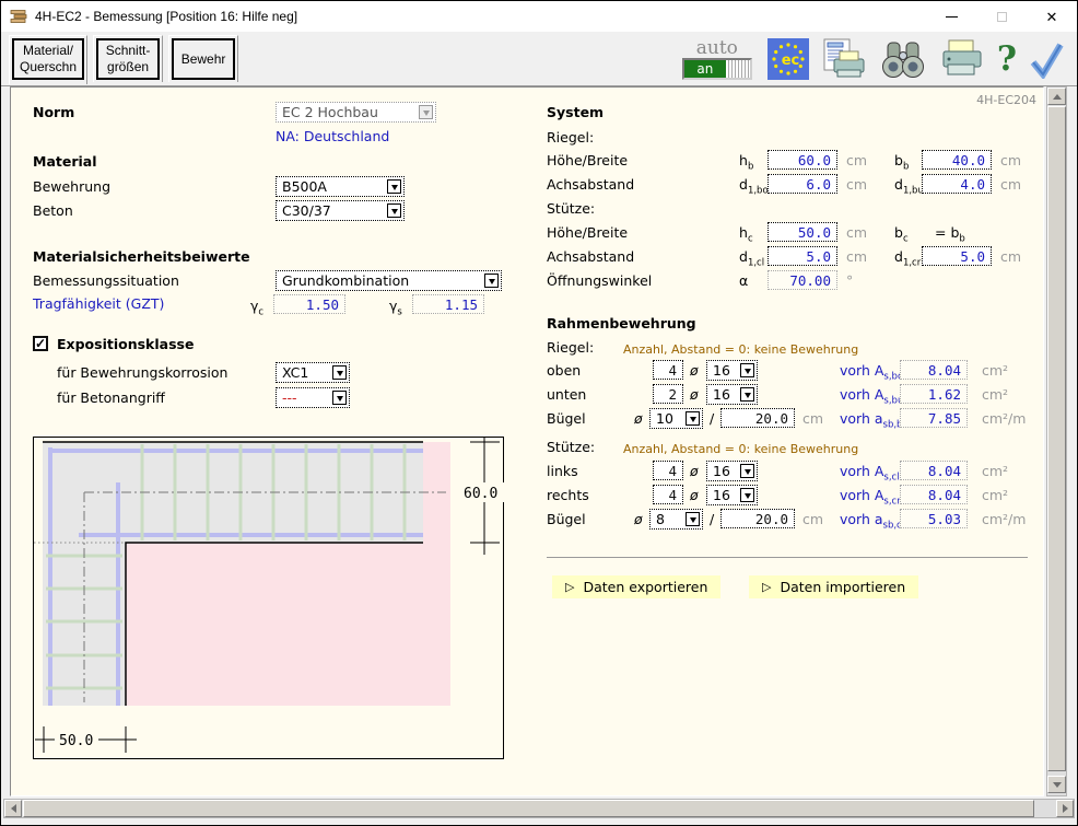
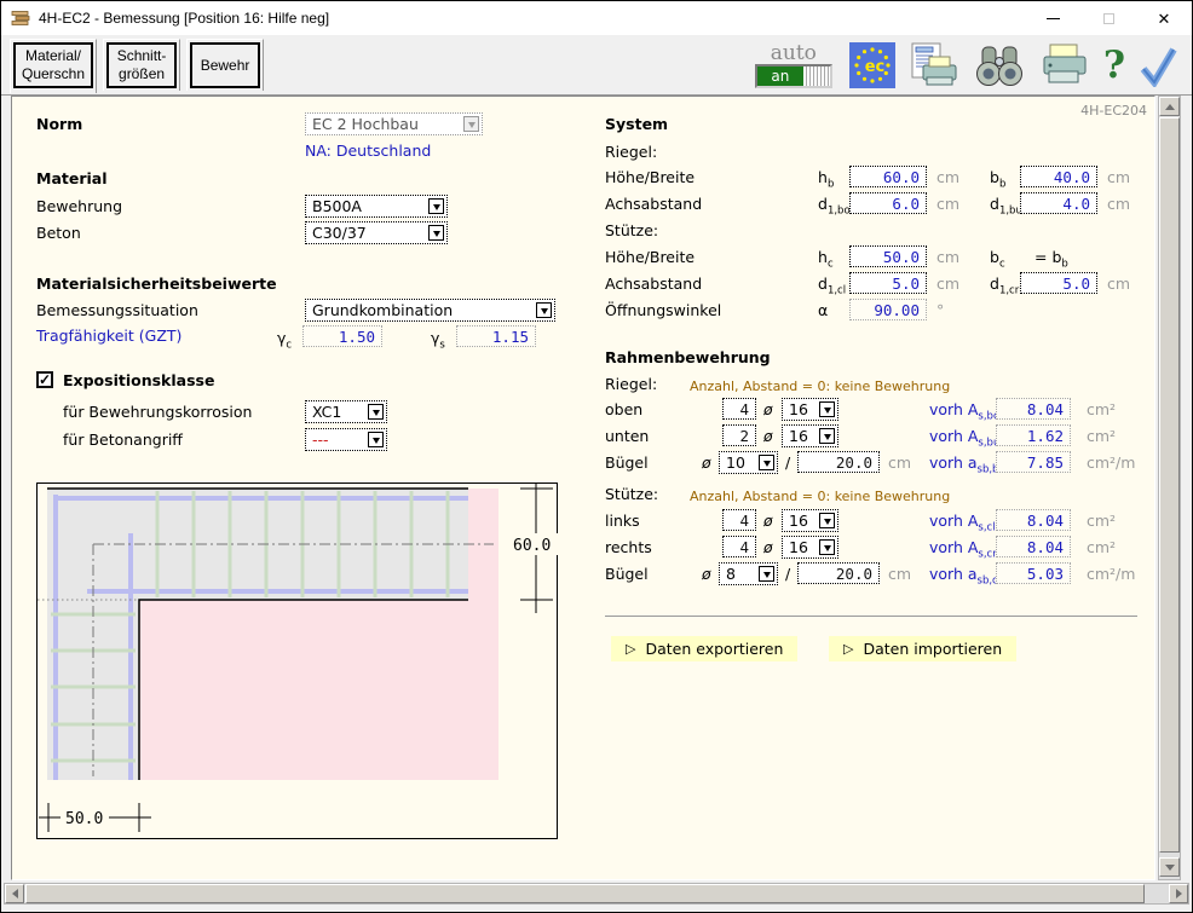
  4H-EC2 - Bemessung [Position 16: Hilfe neg]
  ✕
  Material/
  Querschn
  Schnitt-
  größen
  Bewehr
  auto
  an
  ec
  ?
  4H-EC204
  Norm
  EC 2 Hochbau
  NA: Deutschland
  Material
  Bewehrung
  B500A
  Beton
  C30/37
  Materialsicherheitsbeiwerte
  Bemessungssituation
  Grundkombination
  Tragfähigkeit (GZT)
  γc
  1.50
  γs
  1.15
  ✓
  Expositionsklasse
  für Bewehrungskorrosion
  XC1
  für Betonangriff
  ---
  60.0
  50.0
  System
  Riegel:
  Höhe/Breite
  hb
  60.0
  cm
  bb
  40.0
  cm
  Achsabstand
  d1,bo
  6.0
  cm
  d1,b
  4.0
  cm
  Stütze:
  Höhe/Breite
  hc
  50.0
  cm
  bc
  = bb
  Achsabstand
  d1,cl
  5.0
  cm
  d1,cr
  5.0
  cm
  Öffnungswinkel
  α
- 70.00
+ 90.00
  °
  Rahmenbewehrung
  Riegel:
  Anzahl, Abstand = 0: keine Bewehrung
  oben
  4
  ø
  16
  vorh As,b
  8.04
  cm²
  unten
  2
  ø
  16
  vorh As,b
  1.62
  cm²
  Bügel
  ø
  10
  /
  20.0
  cm
  vorh asb,
  7.85
  cm²/m
  Stütze:
  Anzahl, Abstand = 0: keine Bewehrung
  links
  4
  ø
  16
  vorh As,cl
  8.04
  cm²
  rechts
  4
  ø
  16
  vorh As,cr
  8.04
  cm²
  Bügel
  ø
  8
  /
  20.0
  cm
  vorh asb,
  5.03
  cm²/m
  ▷
  Daten exportieren
  ▷
  Daten importieren
